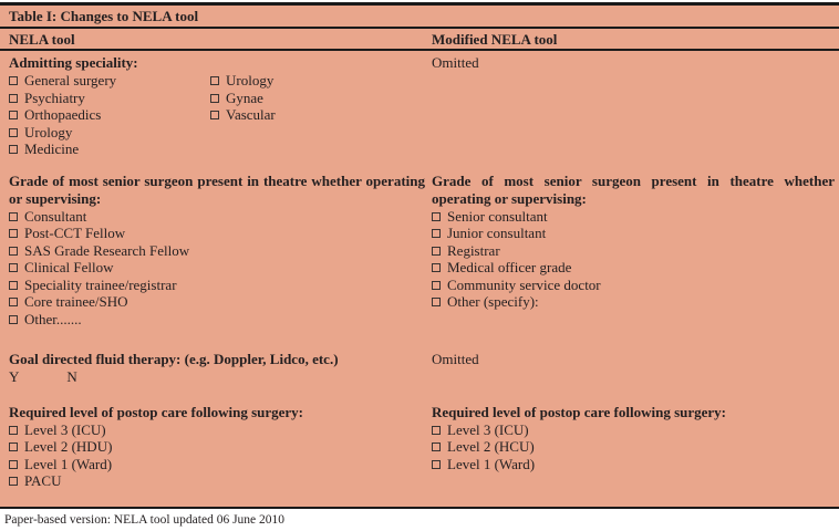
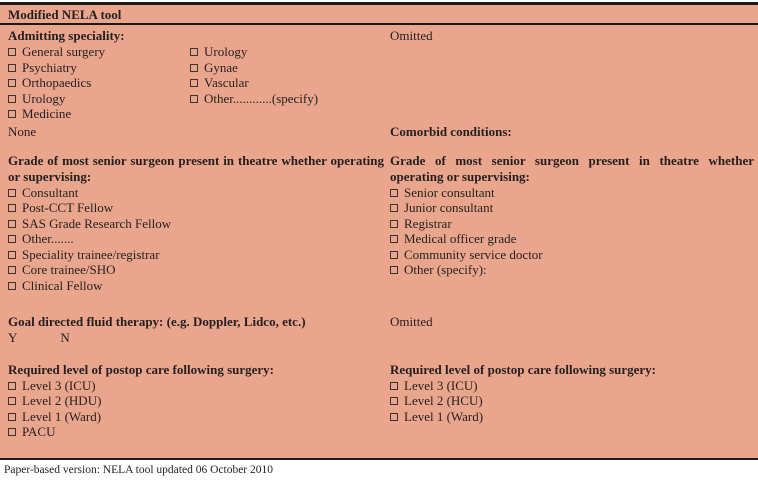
- Table I: Changes to NELA tool
- NELA tool
  Modified NELA tool
  Admitting speciality:
  General surgery
  Psychiatry
  Orthopaedics
  Urology
  Medicine
  Urology
  Gynae
  Vascular
+ Other............(specify)
  Omitted
+ None
+ Comorbid conditions:
  Grade of most senior surgeon present in theatre whether operating or supervising:
  Consultant
  Post-CCT Fellow
  SAS Grade Research Fellow
- Clinical Fellow
+ Other.......
  Speciality trainee/registrar
  Core trainee/SHO
- Other.......
+ Clinical Fellow
  Grade of most senior surgeon present in theatre whether operating or supervising:
  Senior consultant
  Junior consultant
  Registrar
  Medical officer grade
  Community service doctor
  Other (specify):
  Goal directed fluid therapy: (e.g. Doppler, Lidco, etc.)
  Y N
  Omitted
  Required level of postop care following surgery:
  Level 3 (ICU)
  Level 2 (HDU)
  Level 1 (Ward)
  PACU
  Required level of postop care following surgery:
  Level 3 (ICU)
  Level 2 (HCU)
  Level 1 (Ward)
- Paper-based version: NELA tool updated 06 June 2010
+ Paper-based version: NELA tool updated 06 October 2010
